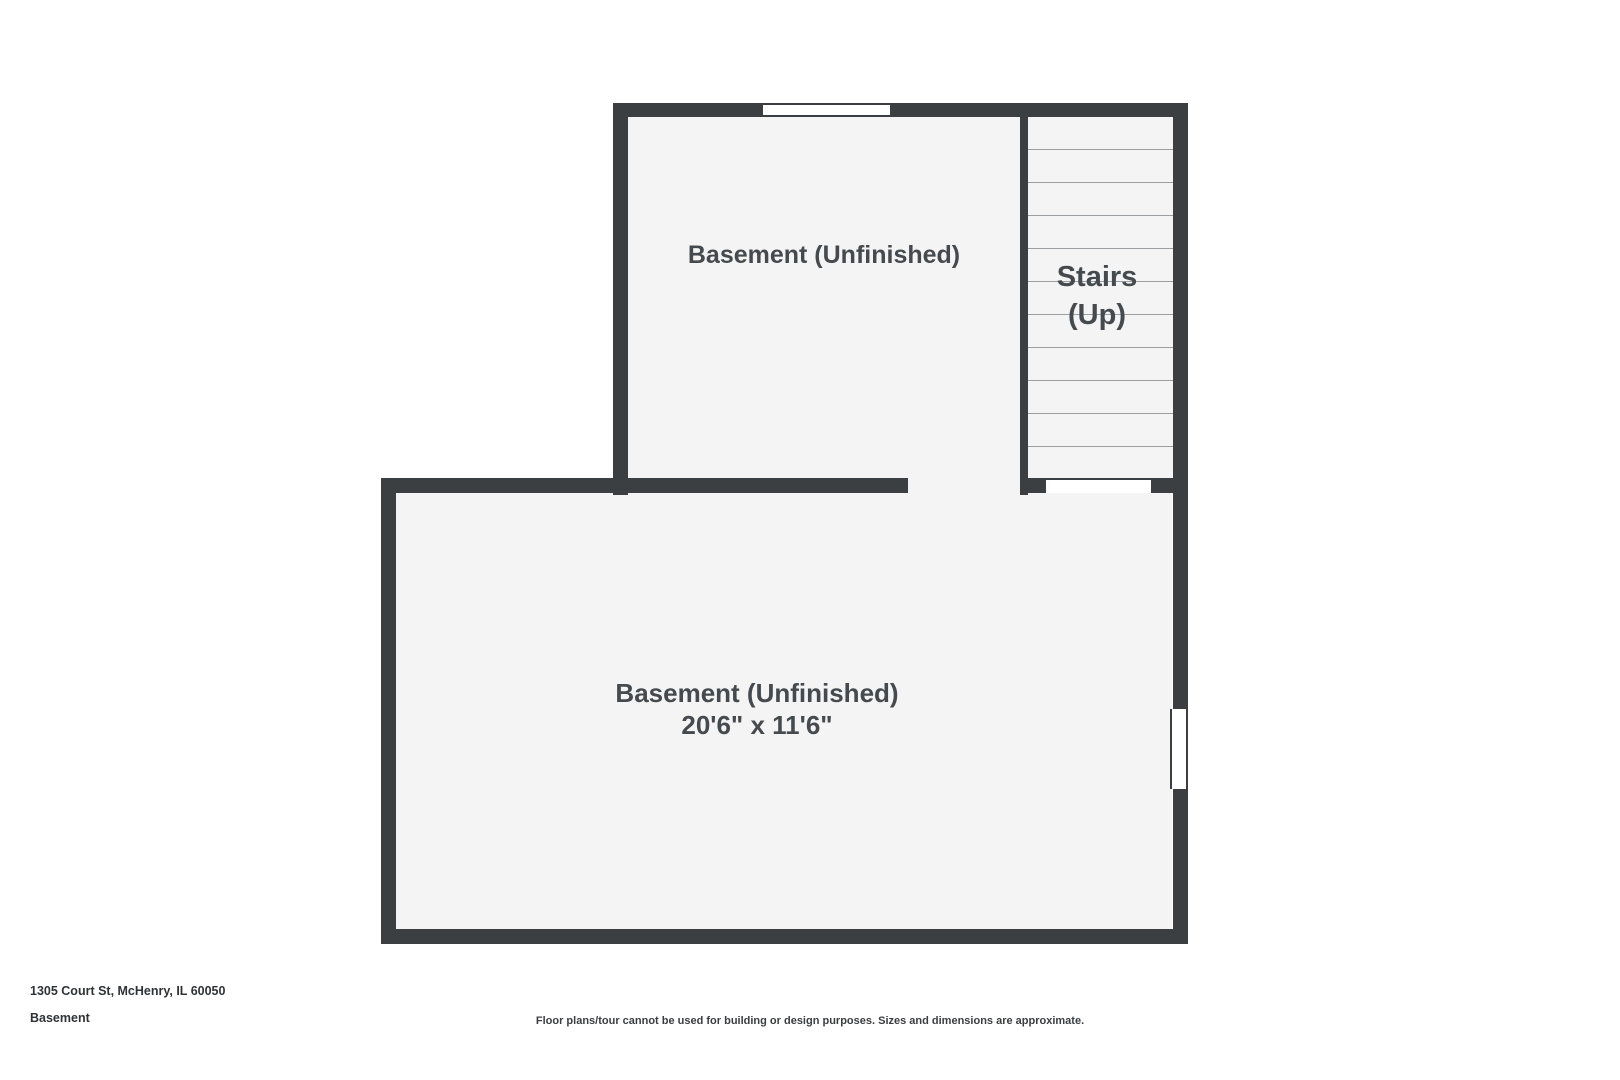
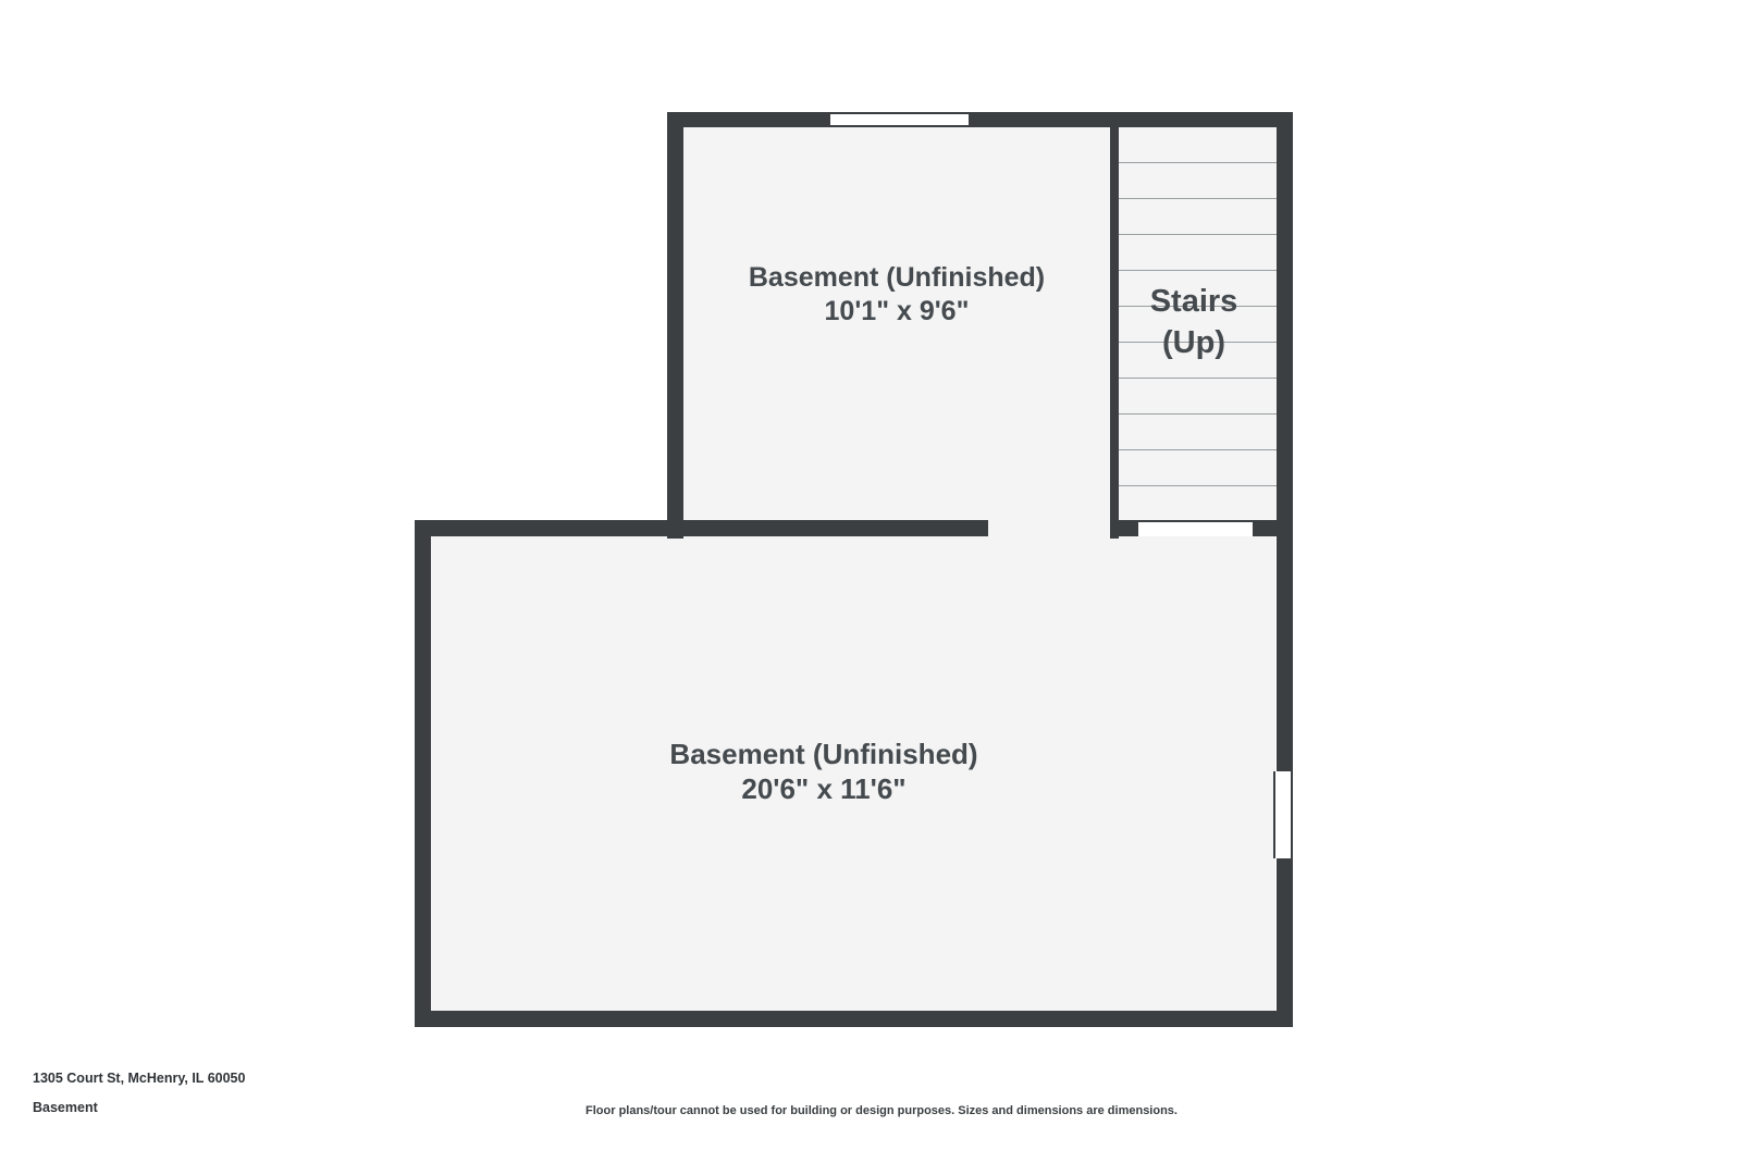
  Basement (Unfinished)
+ 10'1" x 9'6"
  Basement (Unfinished)
  20'6" x 11'6"
  Stairs
  (Up)
  1305 Court St, McHenry, IL 60050
  Basement
- Floor plans/tour cannot be used for building or design purposes. Sizes and dimensions are approximate.
+ Floor plans/tour cannot be used for building or design purposes. Sizes and dimensions are dimensions.
